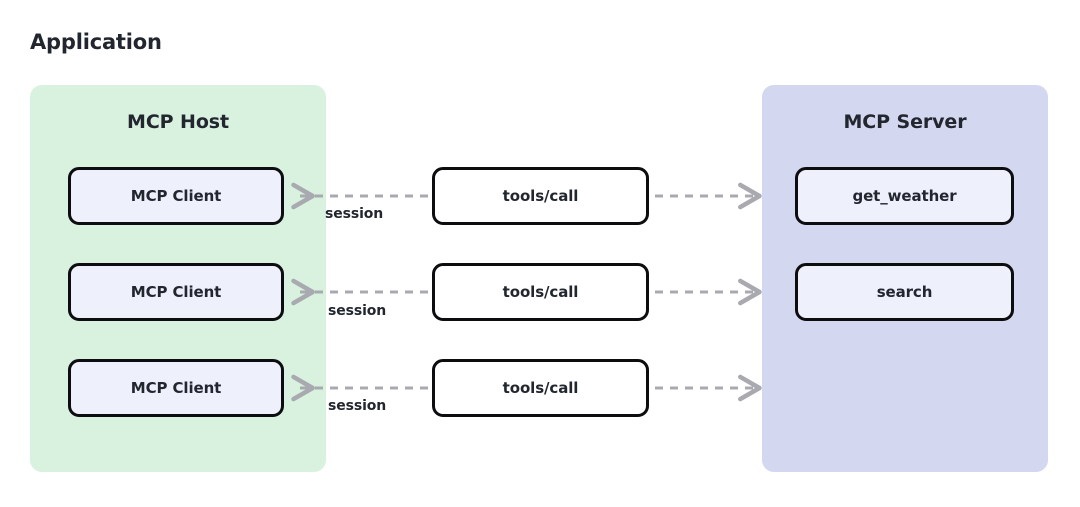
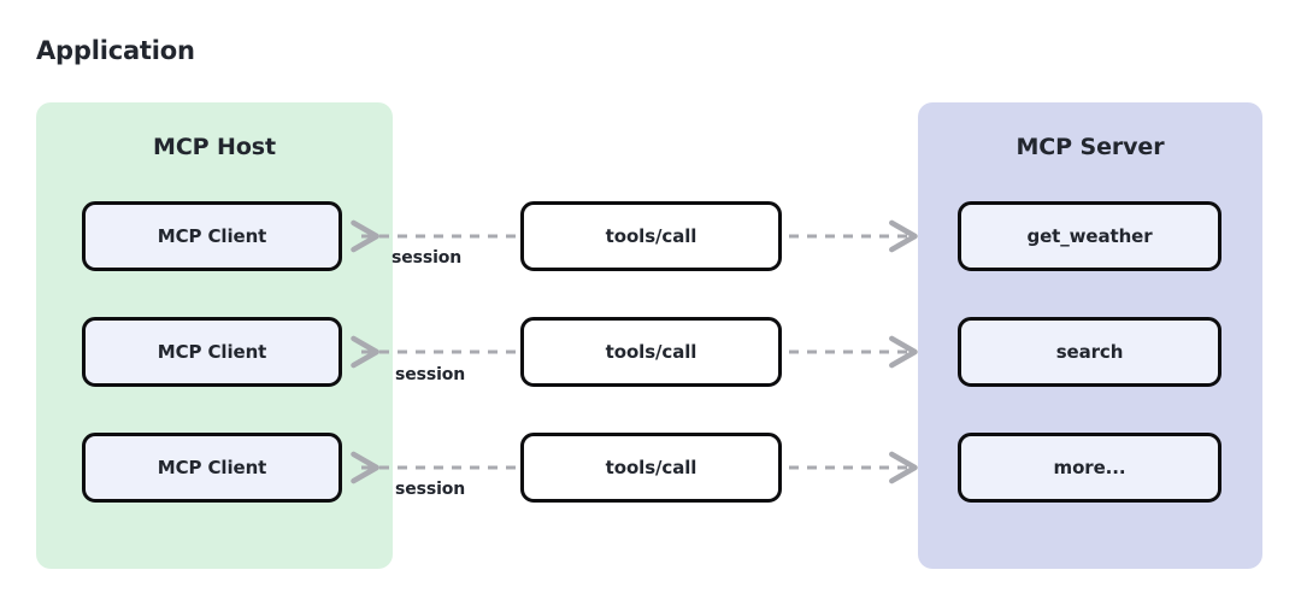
  Application
  MCP Host
  MCP Server
  session
  session
  session
  MCP Client
  MCP Client
  MCP Client
  tools/call
  tools/call
  tools/call
  get_weather
  search
+ more...
